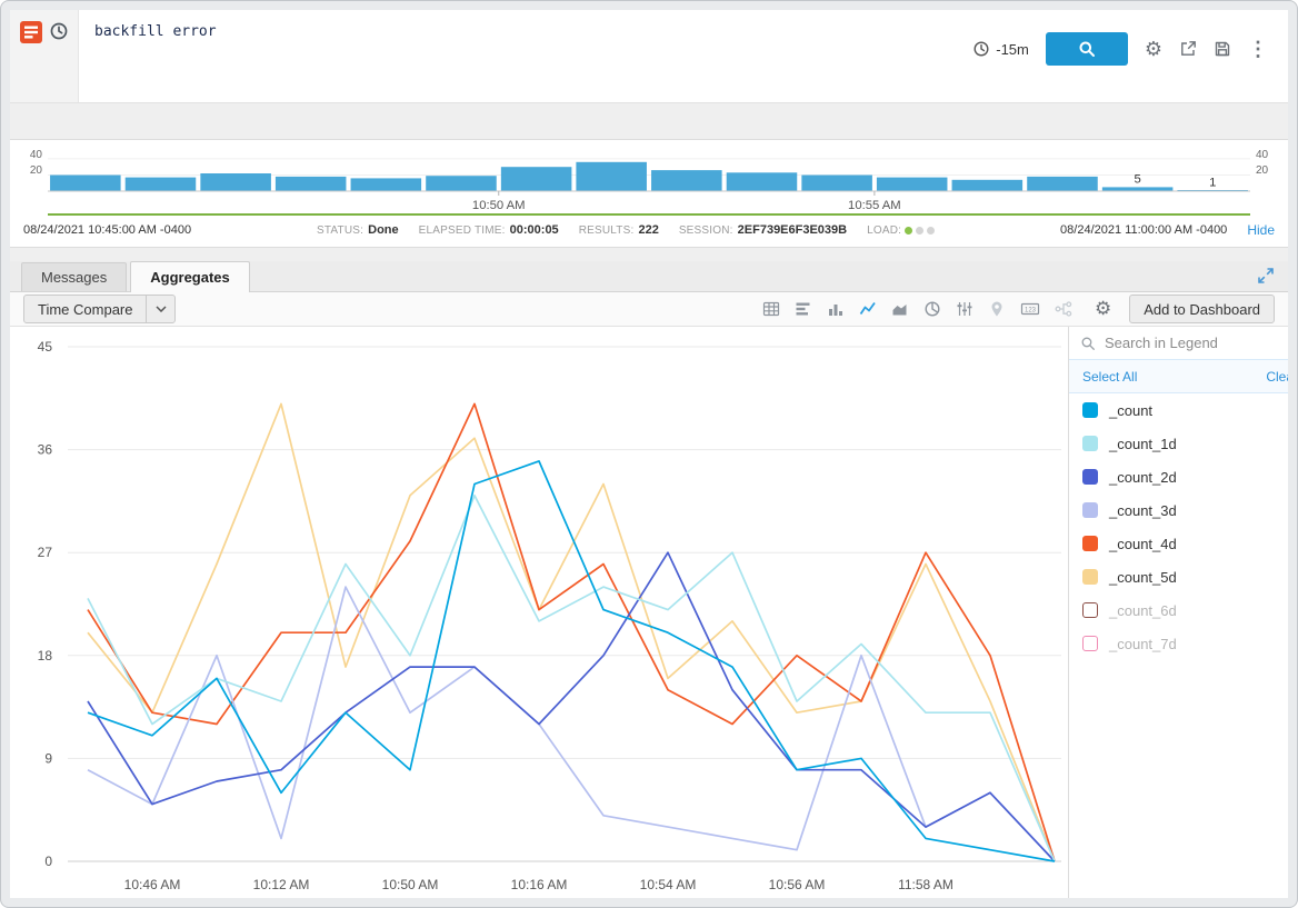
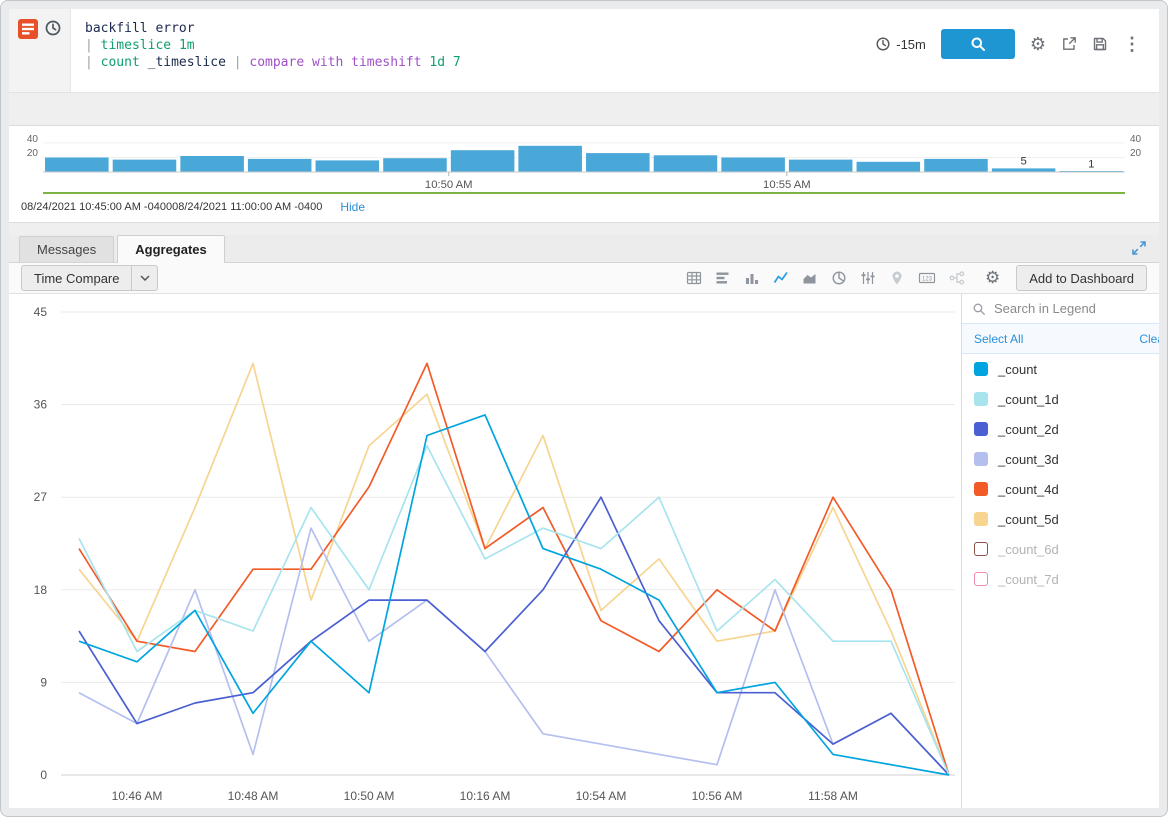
  backfill error
+ | timeslice 1m
+ | count _timeslice | compare with timeshift 1d 7
  -15m
  ⚙
  ⋮
  40
  20
  5
  1
  10:50 AM
  10:55 AM
  40
  20
  08/24/2021 10:45:00 AM -0400
- STATUS:
- Done
- ELAPSED TIME:
- 00:00:05
- RESULTS:
- 222
- SESSION:
- 2EF739E6F3E039B
- LOAD:
  08/24/2021 11:00:00 AM -0400
  Hide
  Messages
  Aggregates
  Time Compare
  ⚙
  Add to Dashboard
  0
  9
  18
  27
  36
  45
  10:46 AM
- 10:12 AM
+ 10:48 AM
  10:50 AM
  10:16 AM
  10:54 AM
  10:56 AM
  11:58 AM
  Search in Legend
  Select All
  _count
  _count_1d
  _count_2d
  _count_3d
  _count_4d
  _count_5d
  _count_6d
  _count_7d
